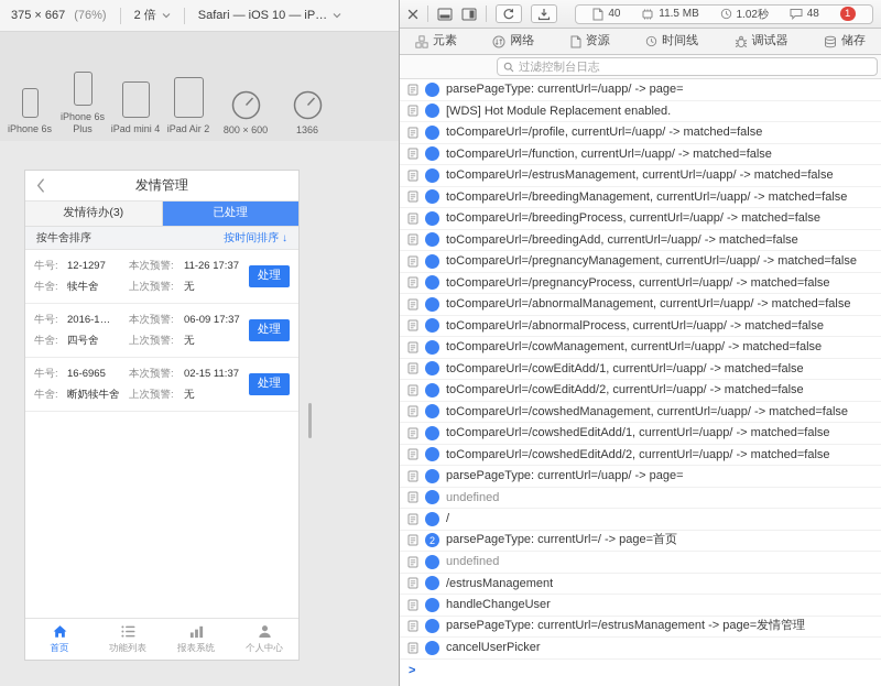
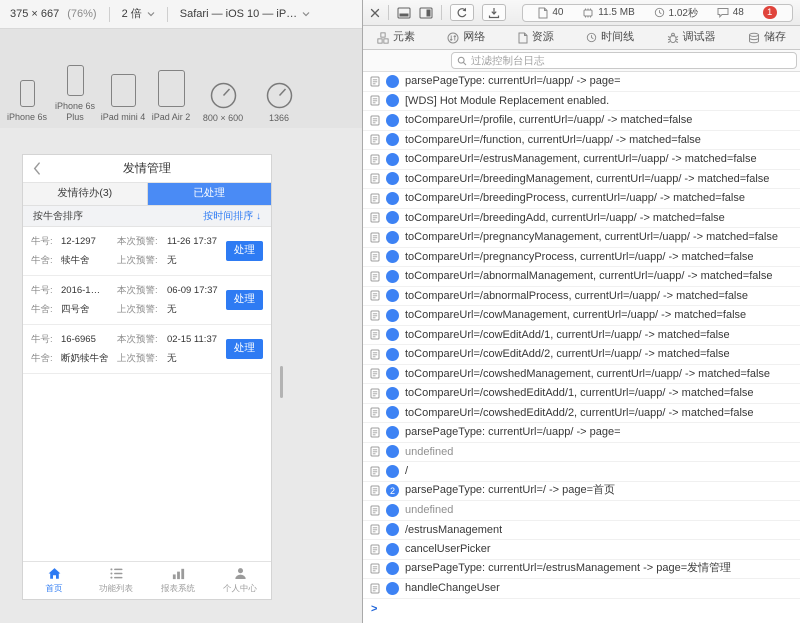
  375 × 667
  (76%)
  2 倍
  Safari — iOS 10 — iP…
  iPhone 6s
  iPhone 6s Plus
  iPad mini 4
  iPad Air 2
  800 × 600
  1366
  发情管理
  发情待办(3)
  已处理
  按牛舍排序
  按时间排序 ↓
  牛号:
  12-1297
  本次预警:
  11-26 17:37
  牛舍:
  犊牛舍
  上次预警:
  无
  处理
  牛号:
  2016-1…
  本次预警:
  06-09 17:37
  牛舍:
  四号舍
  上次预警:
  无
  处理
  牛号:
  16-6965
  本次预警:
  02-15 11:37
  牛舍:
  断奶犊牛舍
  上次预警:
  无
  处理
  首页
  功能列表
  报表系统
  个人中心
  40
  11.5 MB
  1.02秒
  48
  1
  元素
  网络
  资源
  时间线
  调试器
  储存
  过滤控制台日志
  parsePageType: currentUrl=/uapp/ -> page=
  [WDS] Hot Module Replacement enabled.
  toCompareUrl=/profile, currentUrl=/uapp/ -> matched=false
  toCompareUrl=/function, currentUrl=/uapp/ -> matched=false
  toCompareUrl=/estrusManagement, currentUrl=/uapp/ -> matched=false
  toCompareUrl=/breedingManagement, currentUrl=/uapp/ -> matched=false
  toCompareUrl=/breedingProcess, currentUrl=/uapp/ -> matched=false
  toCompareUrl=/breedingAdd, currentUrl=/uapp/ -> matched=false
  toCompareUrl=/pregnancyManagement, currentUrl=/uapp/ -> matched=false
  toCompareUrl=/pregnancyProcess, currentUrl=/uapp/ -> matched=false
  toCompareUrl=/abnormalManagement, currentUrl=/uapp/ -> matched=false
  toCompareUrl=/abnormalProcess, currentUrl=/uapp/ -> matched=false
  toCompareUrl=/cowManagement, currentUrl=/uapp/ -> matched=false
  toCompareUrl=/cowEditAdd/1, currentUrl=/uapp/ -> matched=false
  toCompareUrl=/cowEditAdd/2, currentUrl=/uapp/ -> matched=false
  toCompareUrl=/cowshedManagement, currentUrl=/uapp/ -> matched=false
  toCompareUrl=/cowshedEditAdd/1, currentUrl=/uapp/ -> matched=false
  toCompareUrl=/cowshedEditAdd/2, currentUrl=/uapp/ -> matched=false
  parsePageType: currentUrl=/uapp/ -> page=
  undefined
  /
  2
  parsePageType: currentUrl=/ -> page=首页
  undefined
  /estrusManagement
- handleChangeUser
+ cancelUserPicker
  parsePageType: currentUrl=/estrusManagement -> page=发情管理
- cancelUserPicker
+ handleChangeUser
  >
